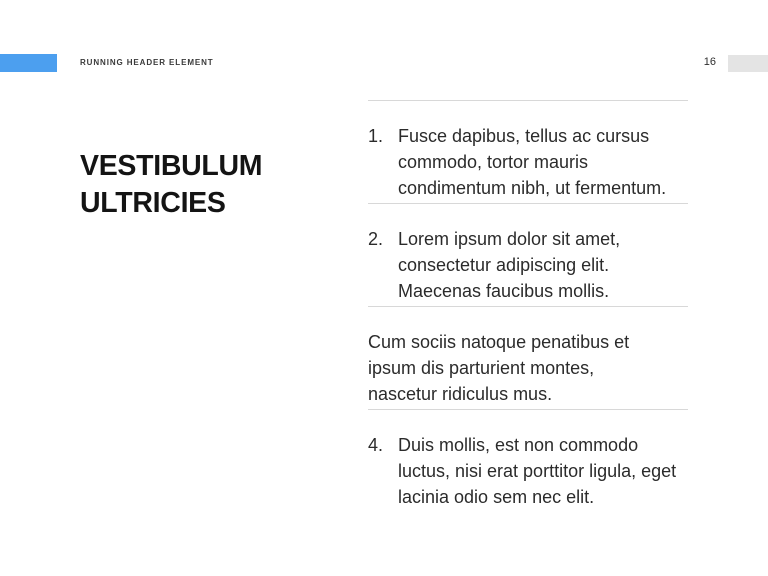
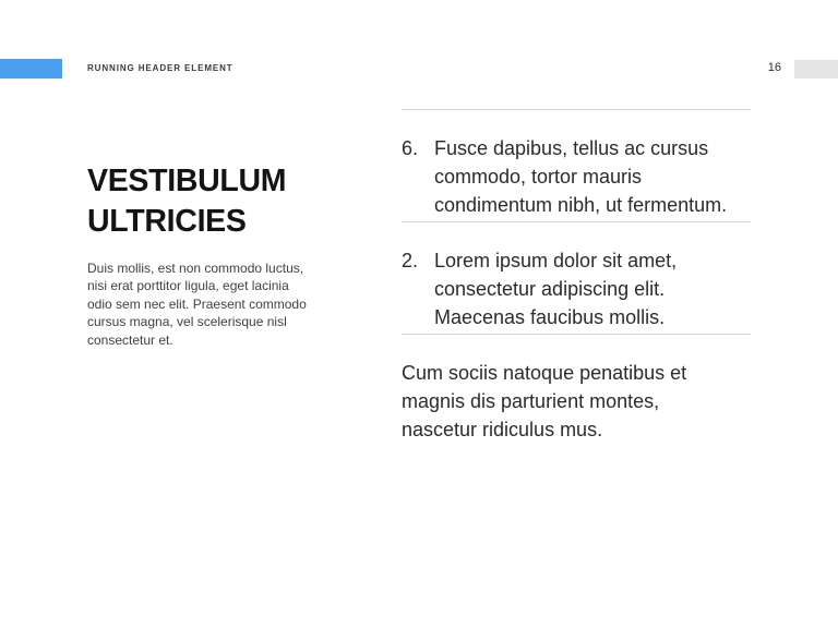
  RUNNING HEADER ELEMENT
  16
  VESTIBULUM ULTRICIES
+ Duis mollis, est non commodo luctus, nisi erat porttitor ligula, eget lacinia odio sem nec elit. Praesent commodo cursus magna, vel scelerisque nisl consectetur et.
- 1.
+ 6.
  Fusce dapibus, tellus ac cursus commodo, tortor mauris condimentum nibh, ut fermentum.
  2.
  Lorem ipsum dolor sit amet, consectetur adipiscing elit. Maecenas faucibus mollis.
- Cum sociis natoque penatibus et ipsum dis parturient montes, nascetur ridiculus mus.
+ Cum sociis natoque penatibus et magnis dis parturient montes, nascetur ridiculus mus.
- 4.
- Duis mollis, est non commodo luctus, nisi erat porttitor ligula, eget lacinia odio sem nec elit.
